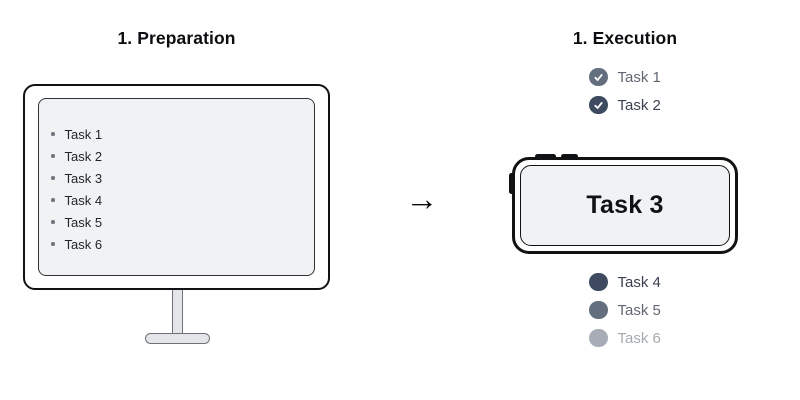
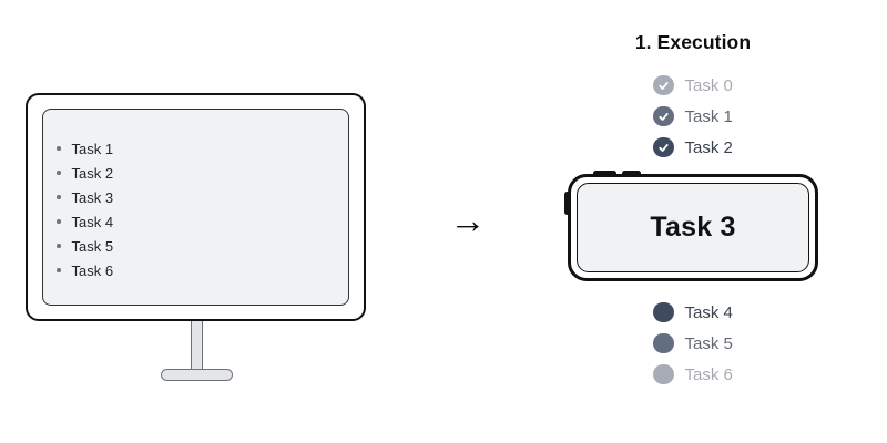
- 1. Preparation
  Task 1
  Task 2
  Task 3
  Task 4
  Task 5
  Task 6
  →
  1. Execution
+ Task 0
  Task 1
  Task 2
  Task 3
  Task 4
  Task 5
  Task 6
